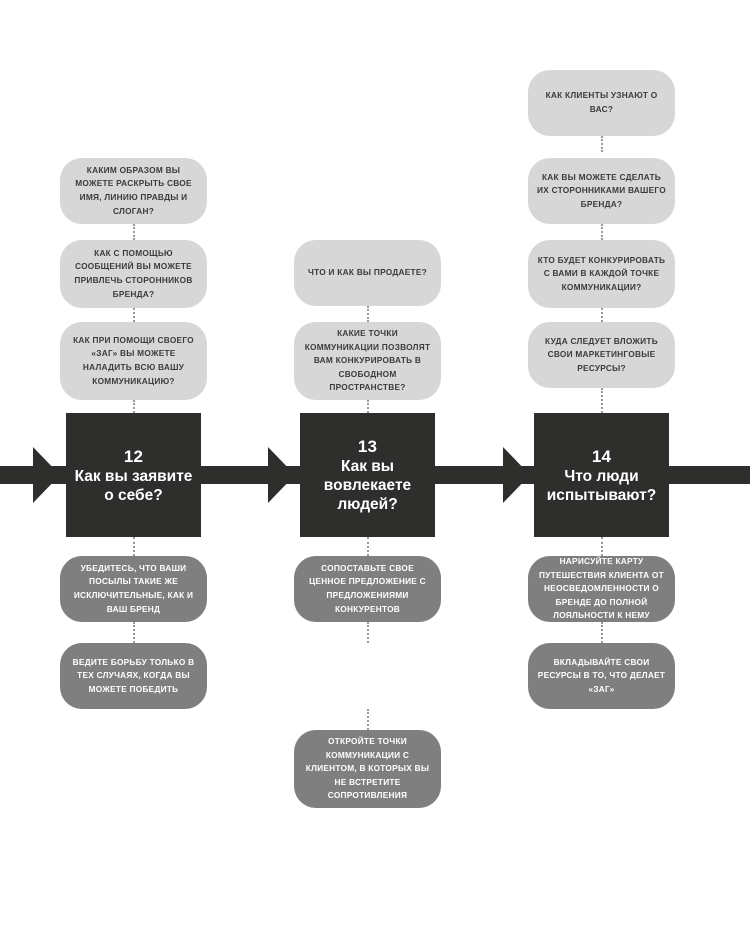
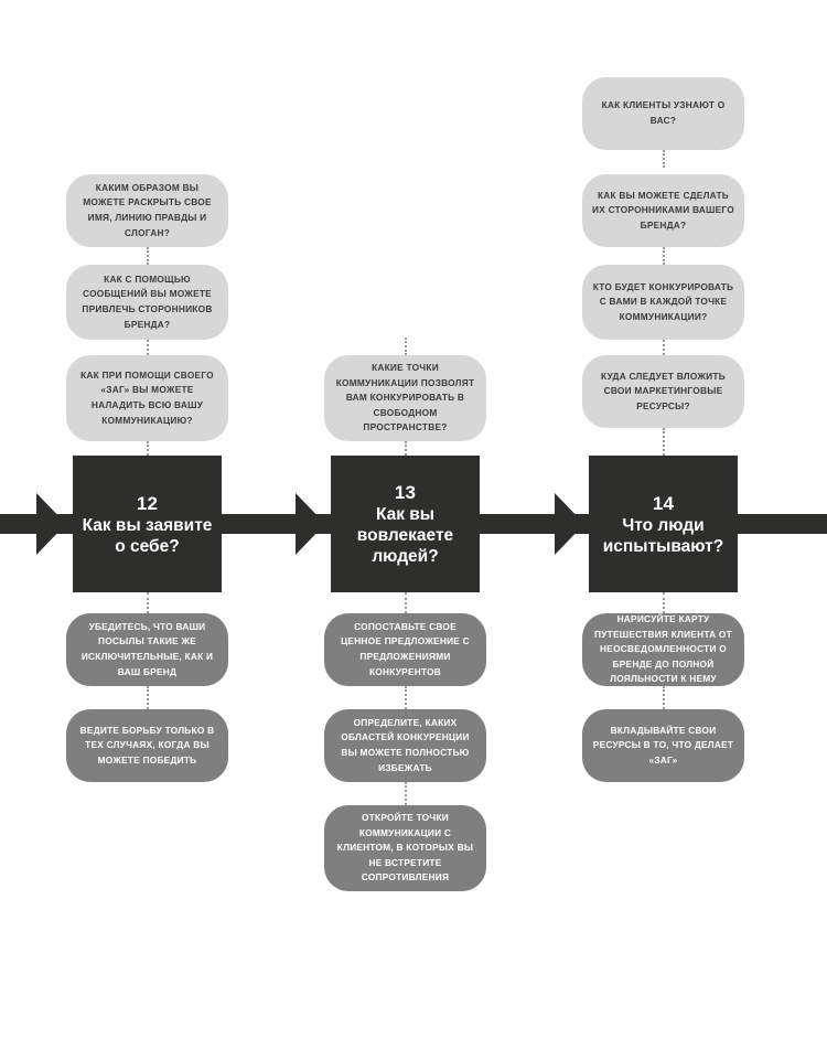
  КАКИМ ОБРАЗОМ ВЫ МОЖЕТЕ РАСКРЫТЬ СВОЕ ИМЯ, ЛИНИЮ ПРАВДЫ И СЛОГАН?
  КАК С ПОМОЩЬЮ СООБЩЕНИЙ ВЫ МОЖЕТЕ ПРИВЛЕЧЬ СТОРОННИКОВ БРЕНДА?
  КАК ПРИ ПОМОЩИ СВОЕГО «ЗАГ» ВЫ МОЖЕТЕ НАЛАДИТЬ ВСЮ ВАШУ КОММУНИКАЦИЮ?
  12
  Как вы заявите о себе?
  УБЕДИТЕСЬ, ЧТО ВАШИ ПОСЫЛЫ ТАКИЕ ЖЕ ИСКЛЮЧИТЕЛЬНЫЕ, КАК И ВАШ БРЕНД
  ВЕДИТЕ БОРЬБУ ТОЛЬКО В ТЕХ СЛУЧАЯХ, КОГДА ВЫ МОЖЕТЕ ПОБЕДИТЬ
- ЧТО И КАК ВЫ ПРОДАЕТЕ?
  КАКИЕ ТОЧКИ КОММУНИКАЦИИ ПОЗВОЛЯТ ВАМ КОНКУРИРОВАТЬ В СВОБОДНОМ ПРОСТРАНСТВЕ?
  13
  Как вы вовлекаете людей?
  СОПОСТАВЬТЕ СВОЕ ЦЕННОЕ ПРЕДЛОЖЕНИЕ С ПРЕДЛОЖЕНИЯМИ КОНКУРЕНТОВ
+ ОПРЕДЕЛИТЕ, КАКИХ ОБЛАСТЕЙ КОНКУРЕНЦИИ ВЫ МОЖЕТЕ ПОЛНОСТЬЮ ИЗБЕЖАТЬ
  ОТКРОЙТЕ ТОЧКИ КОММУНИКАЦИИ С КЛИЕНТОМ, В КОТОРЫХ ВЫ НЕ ВСТРЕТИТЕ СОПРОТИВЛЕНИЯ
  КАК КЛИЕНТЫ УЗНАЮТ О ВАС?
  КАК ВЫ МОЖЕТЕ СДЕЛАТЬ ИХ СТОРОННИКАМИ ВАШЕГО БРЕНДА?
  КТО БУДЕТ КОНКУРИРОВАТЬ С ВАМИ В КАЖДОЙ ТОЧКЕ КОММУНИКАЦИИ?
  КУДА СЛЕДУЕТ ВЛОЖИТЬ СВОИ МАРКЕТИНГОВЫЕ РЕСУРСЫ?
  14
  Что люди испытывают?
  НАРИСУЙТЕ КАРТУ ПУТЕШЕСТВИЯ КЛИЕНТА ОТ НЕОСВЕДОМЛЕННОСТИ О БРЕНДЕ ДО ПОЛНОЙ ЛОЯЛЬНОСТИ К НЕМУ
  ВКЛАДЫВАЙТЕ СВОИ РЕСУРСЫ В ТО, ЧТО ДЕЛАЕТ «ЗАГ»
